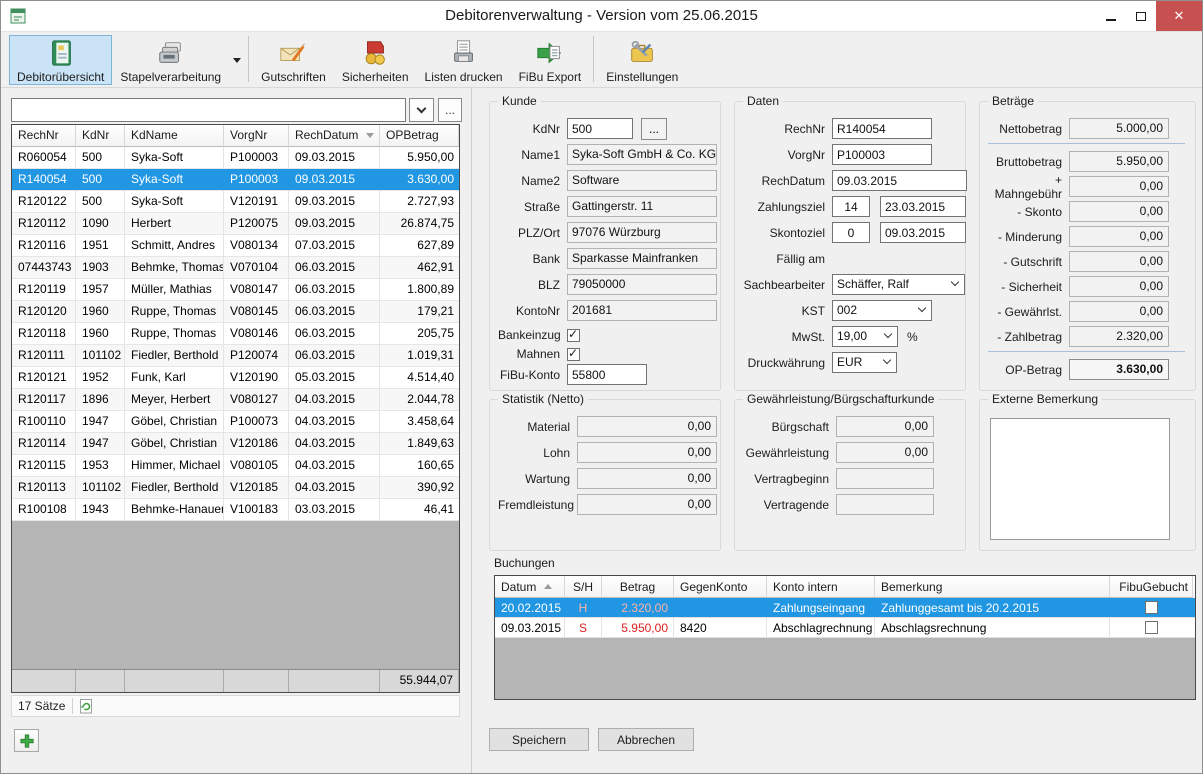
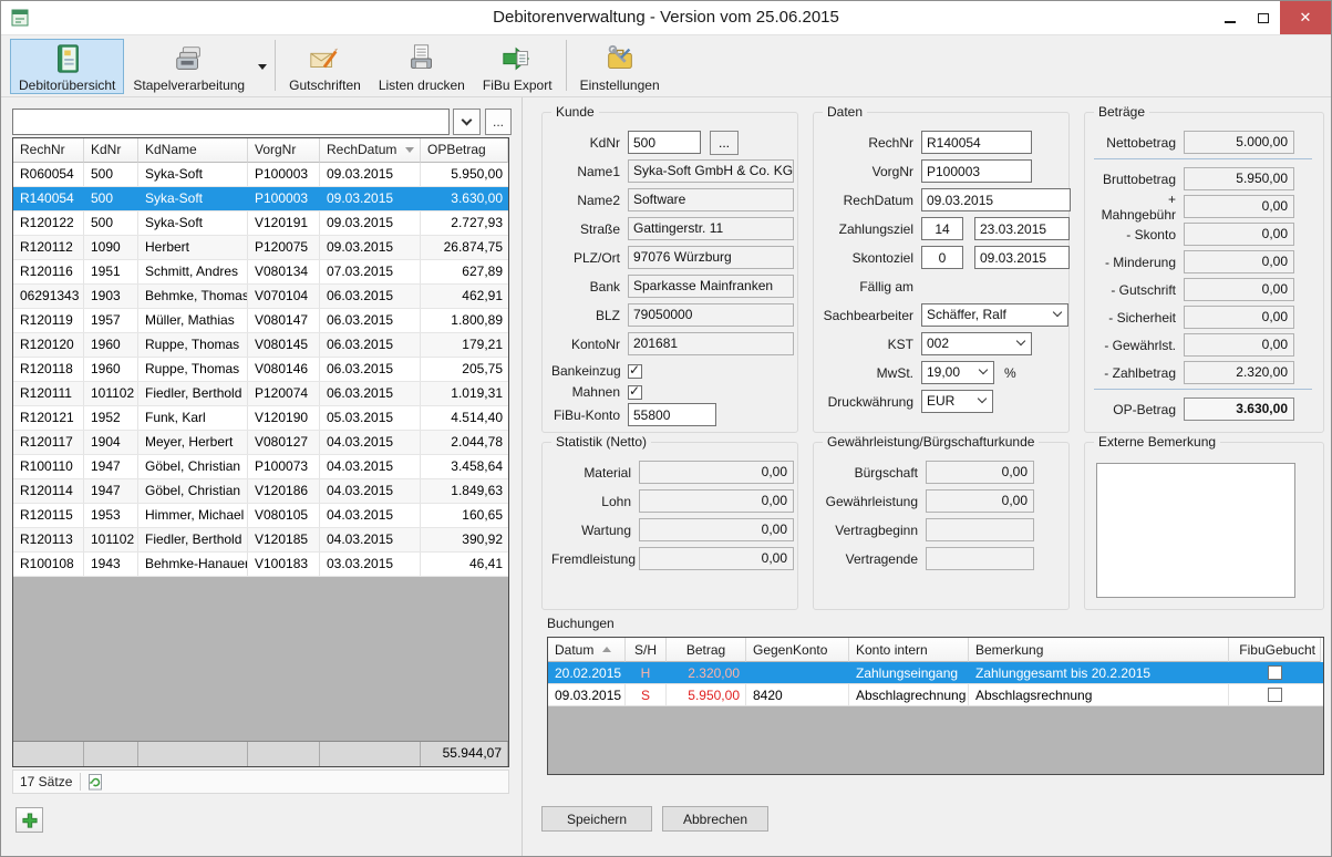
  Debitorenverwaltung - Version vom 25.06.2015
  ✕
  Debitorübersicht
  Stapelverarbeitung
  Gutschriften
- Sicherheiten
  Listen drucken
  FiBu Export
  Einstellungen
  ...
  RechNr
  KdNr
  KdName
  VorgNr
  RechDatum
  OPBetrag
  R060054
  500
  Syka-Soft
  P100003
  09.03.2015
  5.950,00
  R140054
  500
  Syka-Soft
  P100003
  09.03.2015
  3.630,00
  R120122
  500
  Syka-Soft
  V120191
  09.03.2015
  2.727,93
  R120112
  1090
  Herbert
  P120075
  09.03.2015
  26.874,75
  R120116
  1951
  Schmitt, Andres
  V080134
  07.03.2015
  627,89
- 07443743
+ 06291343
  1903
  Behmke, Thomas
  V070104
  06.03.2015
  462,91
  R120119
  1957
  Müller, Mathias
  V080147
  06.03.2015
  1.800,89
  R120120
  1960
  Ruppe, Thomas
  V080145
  06.03.2015
  179,21
  R120118
  1960
  Ruppe, Thomas
  V080146
  06.03.2015
  205,75
  R120111
  101102
  Fiedler, Berthold
  P120074
  06.03.2015
  1.019,31
  R120121
  1952
  Funk, Karl
  V120190
  05.03.2015
  4.514,40
  R120117
- 1896
+ 1904
  Meyer, Herbert
  V080127
  04.03.2015
  2.044,78
  R100110
  1947
  Göbel, Christian
  P100073
  04.03.2015
  3.458,64
  R120114
  1947
  Göbel, Christian
  V120186
  04.03.2015
  1.849,63
  R120115
  1953
  Himmer, Michael
  V080105
  04.03.2015
  160,65
  R120113
  101102
  Fiedler, Berthold
  V120185
  04.03.2015
  390,92
  R100108
  1943
  Behmke-Hanauer
  V100183
  03.03.2015
  46,41
  55.944,07
  17 Sätze
  Kunde
  KdNr
  500
  ...
  Name1
  Syka-Soft GmbH & Co. KG
  Name2
  Software
  Straße
  Gattingerstr. 11
  PLZ/Ort
  97076 Würzburg
  Bank
  Sparkasse Mainfranken
  BLZ
  79050000
  KontoNr
  201681
  Bankeinzug
  Mahnen
  FiBu-Konto
  55800
  Daten
  RechNr
  R140054
  VorgNr
  P100003
  RechDatum
  09.03.2015
  Zahlungsziel
  14
  23.03.2015
  Skontoziel
  0
  09.03.2015
  Fällig am
  Sachbearbeiter
  Schäffer, Ralf
  KST
  002
  MwSt.
  19,00
  %
  Druckwährung
  EUR
  Beträge
  Nettobetrag
  5.000,00
  Bruttobetrag
  5.950,00
  + Mahngebühr
  0,00
  - Skonto
  0,00
  - Minderung
  0,00
  - Gutschrift
  0,00
  - Sicherheit
  0,00
  - Gewährlst.
  0,00
  - Zahlbetrag
  2.320,00
  OP-Betrag
  3.630,00
  Statistik (Netto)
  Material
  0,00
  Lohn
  0,00
  Wartung
  0,00
  Fremdleistung
  0,00
  Gewährleistung/Bürgschafturkunde
  Bürgschaft
  0,00
  Gewährleistung
  0,00
  Vertragbeginn
  Vertragende
  Externe Bemerkung
  Buchungen
  Datum
  S/H
  Betrag
  GegenKonto
  Konto intern
  Bemerkung
  FibuGebucht
  20.02.2015
  H
  2.320,00
  Zahlungseingang
  Zahlunggesamt bis 20.2.2015
  09.03.2015
  S
  5.950,00
  8420
  Abschlagrechnung
  Abschlagsrechnung
  Speichern
  Abbrechen
